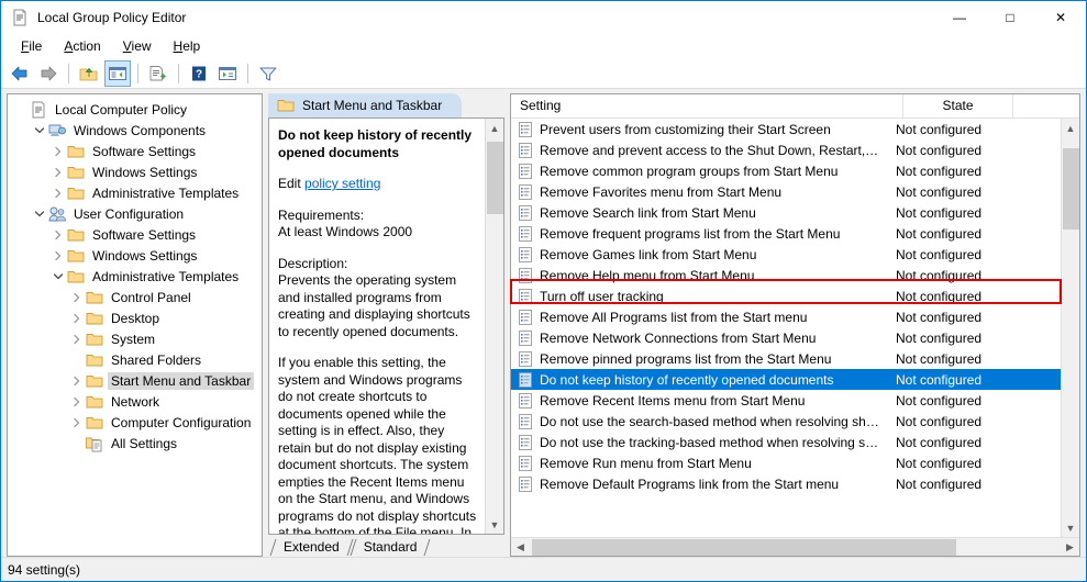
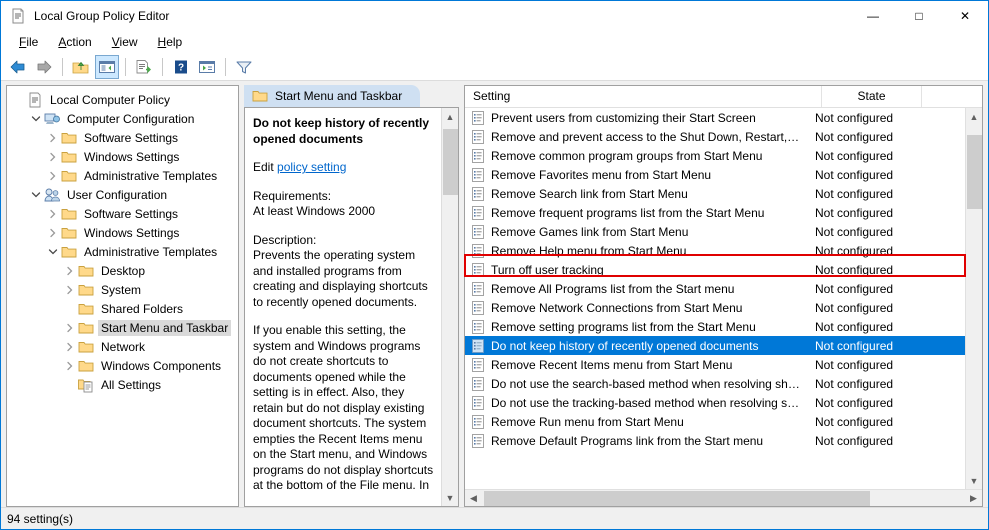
  Local Group Policy Editor
  —
  □
  ✕
  File
  Action
  View
  Help
  ?
  Local Computer Policy
- Windows Components
+ Computer Configuration
  Software Settings
  Windows Settings
  Administrative Templates
  User Configuration
  Software Settings
  Windows Settings
  Administrative Templates
- Control Panel
  Desktop
  System
  Shared Folders
  Start Menu and Taskbar
  Network
- Computer Configuration
+ Windows Components
  All Settings
  Start Menu and Taskbar
  Do not keep history of recently opened documents
  Edit policy setting
  Requirements:
  At least Windows 2000
  Description:
  Prevents the operating system and installed programs from creating and displaying shortcuts to recently opened documents.
  If you enable this setting, the system and Windows programs do not create shortcuts to documents opened while the setting is in effect. Also, they retain but do not display existing document shortcuts. The system empties the Recent Items menu on the Start menu, and Windows programs do not display shortcuts at the bottom of the File menu. In
  ▲
  ▼
- Extended
- Standard
  Setting
  State
  Prevent users from customizing their Start Screen
  Not configured
  Remove and prevent access to the Shut Down, Restart, Sle
  Not configured
  Remove common program groups from Start Menu
  Not configured
  Remove Favorites menu from Start Menu
  Not configured
  Remove Search link from Start Menu
  Not configured
  Remove frequent programs list from the Start Menu
  Not configured
  Remove Games link from Start Menu
  Not configured
  Remove Help menu from Start Menu
  Not configured
  Turn off user tracking
  Not configured
  Remove All Programs list from the Start menu
  Not configured
  Remove Network Connections from Start Menu
  Not configured
- Remove pinned programs list from the Start Menu
+ Remove setting programs list from the Start Menu
  Not configured
  Do not keep history of recently opened documents
  Not configured
  Remove Recent Items menu from Start Menu
  Not configured
  Do not use the search-based method when resolving shell
  Not configured
  Do not use the tracking-based method when resolving shell
  Not configured
  Remove Run menu from Start Menu
  Not configured
  Remove Default Programs link from the Start menu
  Not configured
  ▲
  ▼
  ◀
  ▶
  94 setting(s)
